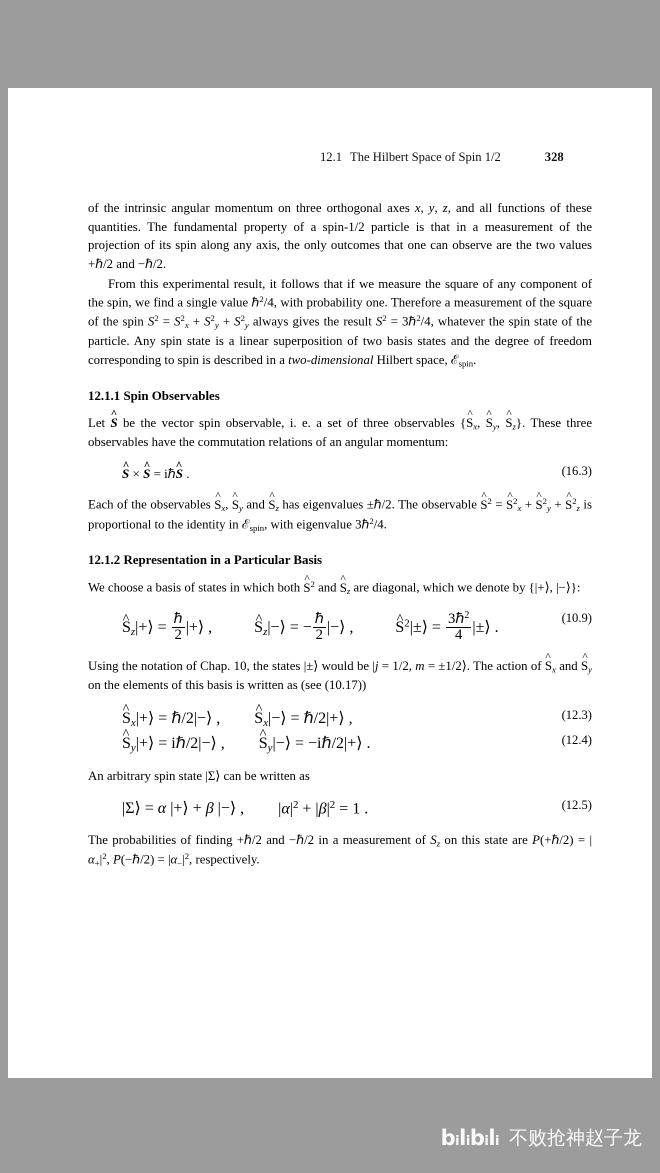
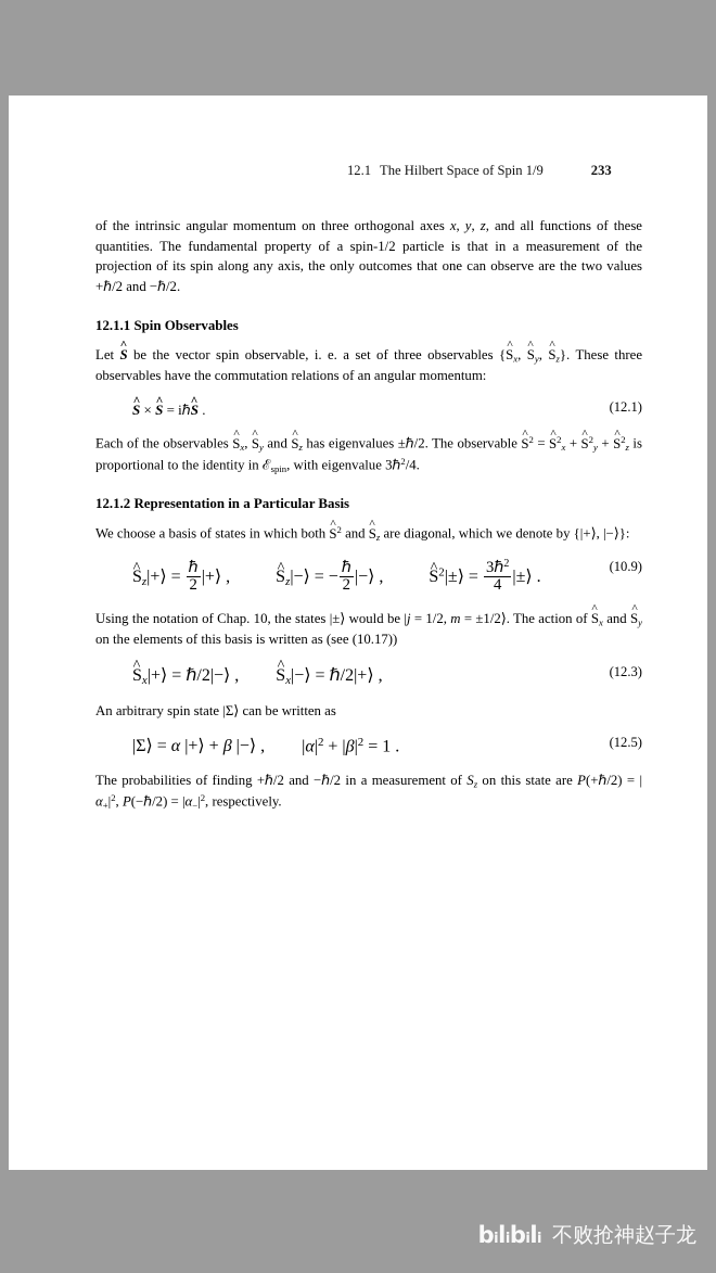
  12.1
- The Hilbert Space of Spin 1/2
+ The Hilbert Space of Spin 1/9
- 328
+ 233
  of the intrinsic angular momentum on three orthogonal axes x, y, z, and all functions of these quantities. The fundamental property of a spin-1/2 particle is that in a measurement of the projection of its spin along any axis, the only outcomes that one can observe are the two values +ℏ/2 and −ℏ/2.
- From this experimental result, it follows that if we measure the square of any component of the spin, we find a single value ℏ2/4, with probability one. Therefore a measurement of the square of the spin S2 = S2x + S2y + S2y always gives the result S2 = 3ℏ2/4, whatever the spin state of the particle. Any spin state is a linear superposition of two basis states and the degree of freedom corresponding to spin is described in a two-dimensional Hilbert space, ℰspin.
  12.1.1 Spin Observables
  Let S be the vector spin observable, i. e. a set of three observables {Sx, Sy, Sz}. These three observables have the commutation relations of an angular momentum:
  S × S = iℏS .
- (16.3)
+ (12.1)
  Each of the observables Sx, Sy and Sz has eigenvalues ±ℏ/2. The observable S2 = S2x + S2y + S2z is proportional to the identity in ℰspin, with eigenvalue 3ℏ2/4.
  12.1.2 Representation in a Particular Basis
  We choose a basis of states in which both S2 and Sz are diagonal, which we denote by {|+⟩, |−⟩}:
  Sz|+⟩ =
  ℏ
  2
  |+⟩ ,
  Sz|−⟩ = −
  ℏ
  2
  |−⟩ ,
  S2|±⟩ =
  3ℏ2
  4
  |±⟩ .
  (10.9)
  Using the notation of Chap. 10, the states |±⟩ would be |j = 1/2, m = ±1/2⟩. The action of Sx and Sy on the elements of this basis is written as (see (10.17))
  Sx|+⟩ = ℏ/2|−⟩ ,
  Sx|−⟩ = ℏ/2|+⟩ ,
  (12.3)
- Sy|+⟩ = iℏ/2|−⟩ ,
- Sy|−⟩ = −iℏ/2|+⟩ .
- (12.4)
  An arbitrary spin state |Σ⟩ can be written as
  |Σ⟩ = α |+⟩ + β |−⟩ ,
  |α|2 + |β|2 = 1 .
  (12.5)
  The probabilities of finding +ℏ/2 and −ℏ/2 in a measurement of Sz on this state are P(+ℏ/2) = |α+|2, P(−ℏ/2) = |α−|2, respectively.
  bilibili
  不败抢神赵子龙
